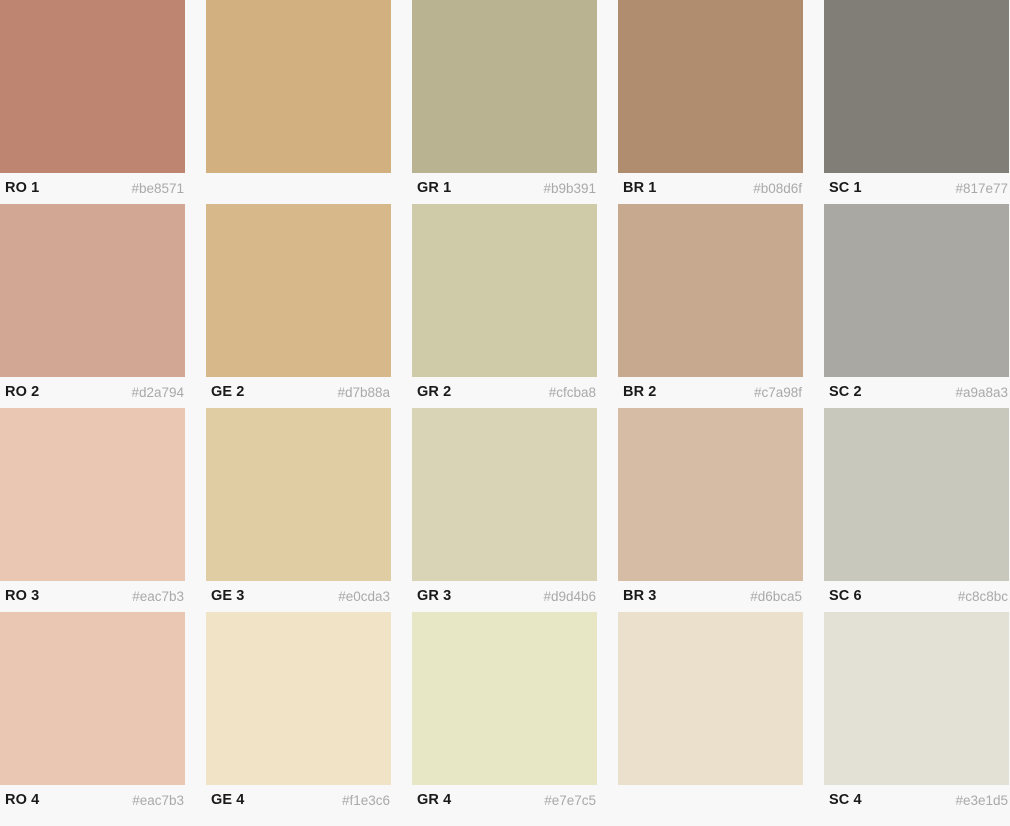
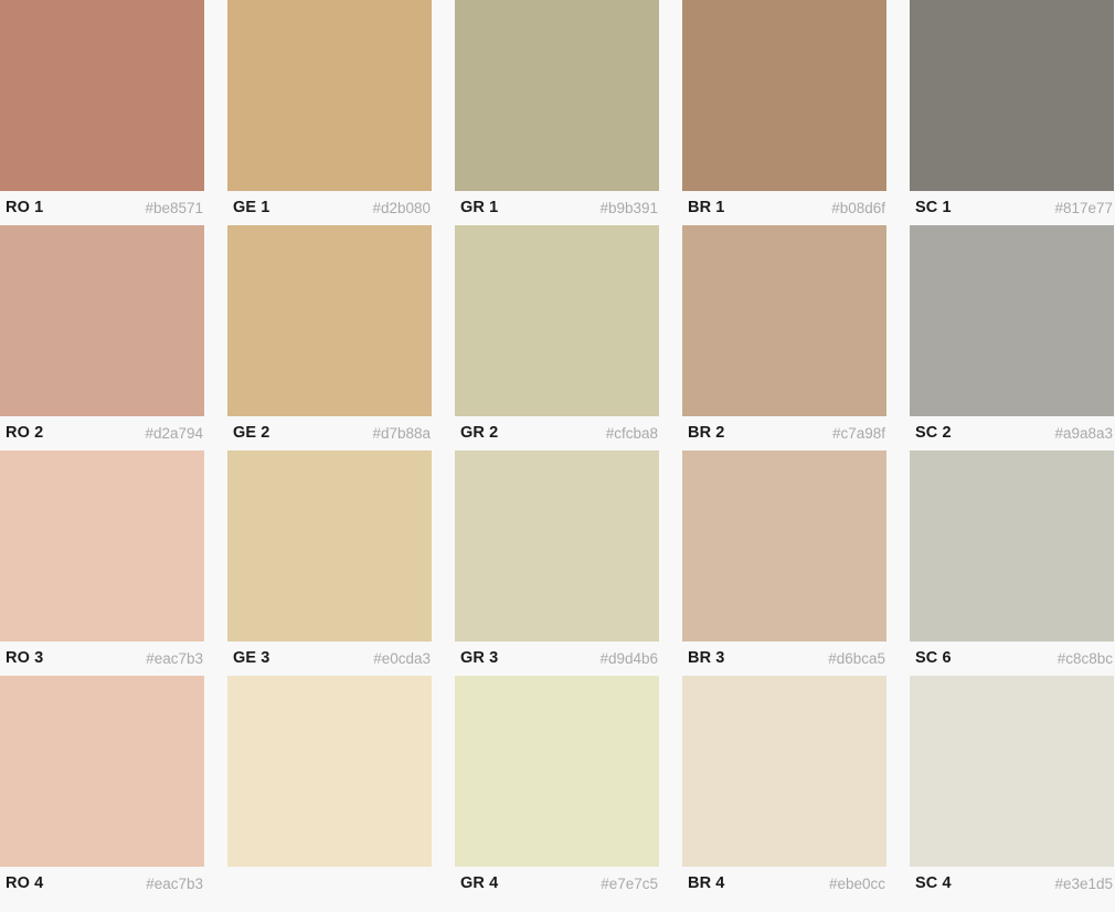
  RO 1
  #be8571
+ GE 1
+ #d2b080
  GR 1
  #b9b391
  BR 1
  #b08d6f
  SC 1
  #817e77
  RO 2
  #d2a794
  GE 2
  #d7b88a
  GR 2
  #cfcba8
  BR 2
  #c7a98f
  SC 2
  #a9a8a3
  RO 3
  #eac7b3
  GE 3
  #e0cda3
  GR 3
  #d9d4b6
  BR 3
  #d6bca5
  SC 6
  #c8c8bc
  RO 4
  #eac7b3
- GE 4
- #f1e3c6
  GR 4
  #e7e7c5
+ BR 4
+ #ebe0cc
  SC 4
  #e3e1d5
